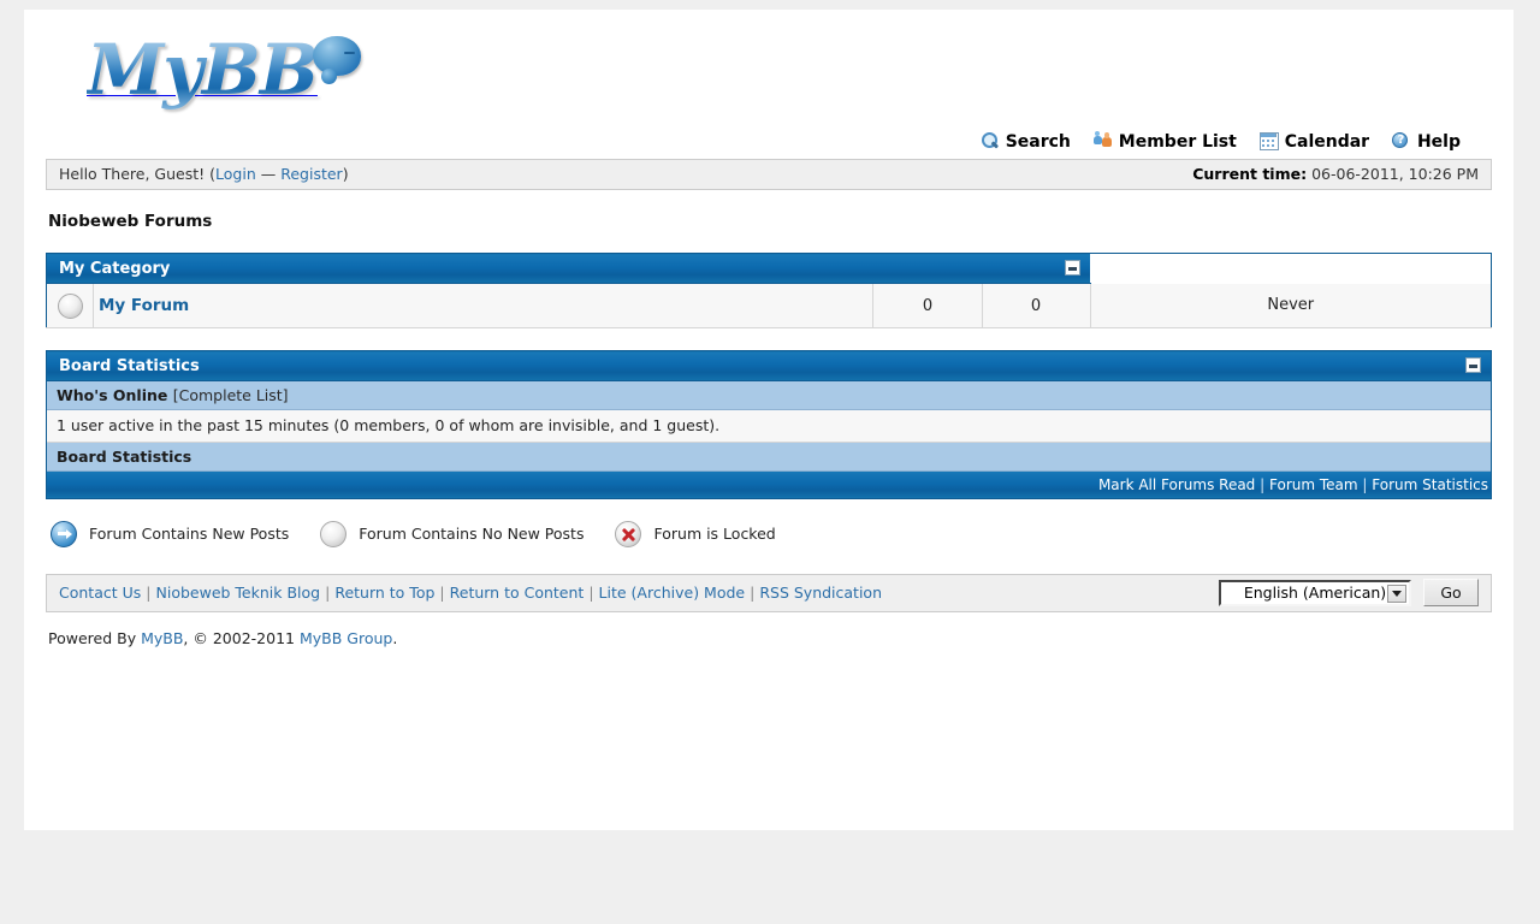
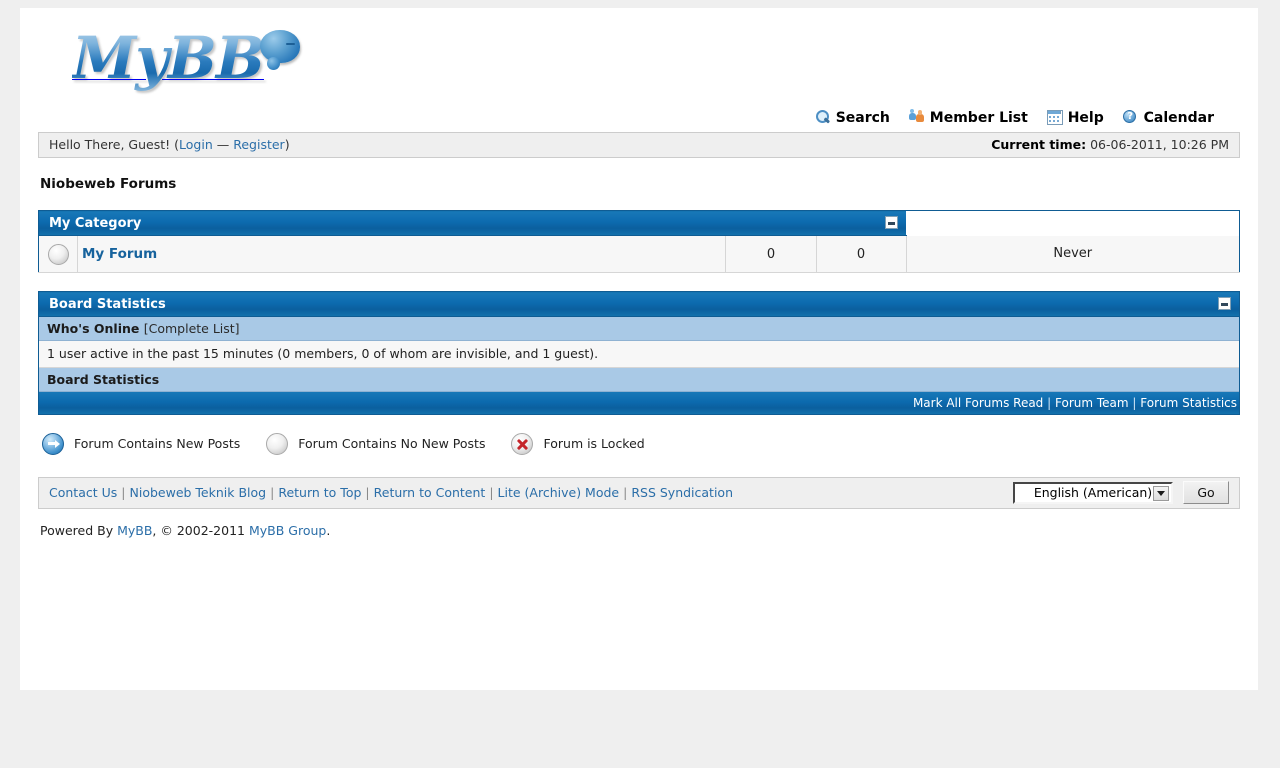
  MyBB
- Search Member List Calendar
+ Search Member List Help
  ?
- Help
+ Calendar
  Hello There, Guest! (Login — Register)
  Current time: 06-06-2011, 10:26 PM
  Niobeweb Forums
  My Category
  	My Forum	0	0	Never
  Board Statistics
  Who's Online [Complete List]
  1 user active in the past 15 minutes (0 members, 0 of whom are invisible, and 1 guest).
  Board Statistics
  Mark All Forums Read | Forum Team | Forum Statistics
  Forum Contains New Posts
  Forum Contains No New Posts
  Forum is Locked
  Contact Us | Niobeweb Teknik Blog | Return to Top | Return to Content | Lite (Archive) Mode | RSS Syndication
  English (American)
  Go
  Powered By MyBB, © 2002-2011 MyBB Group.
